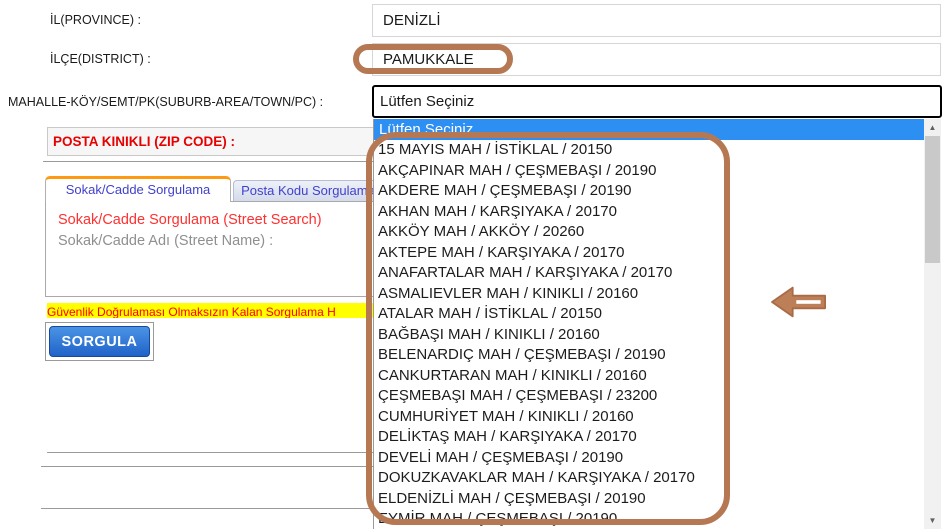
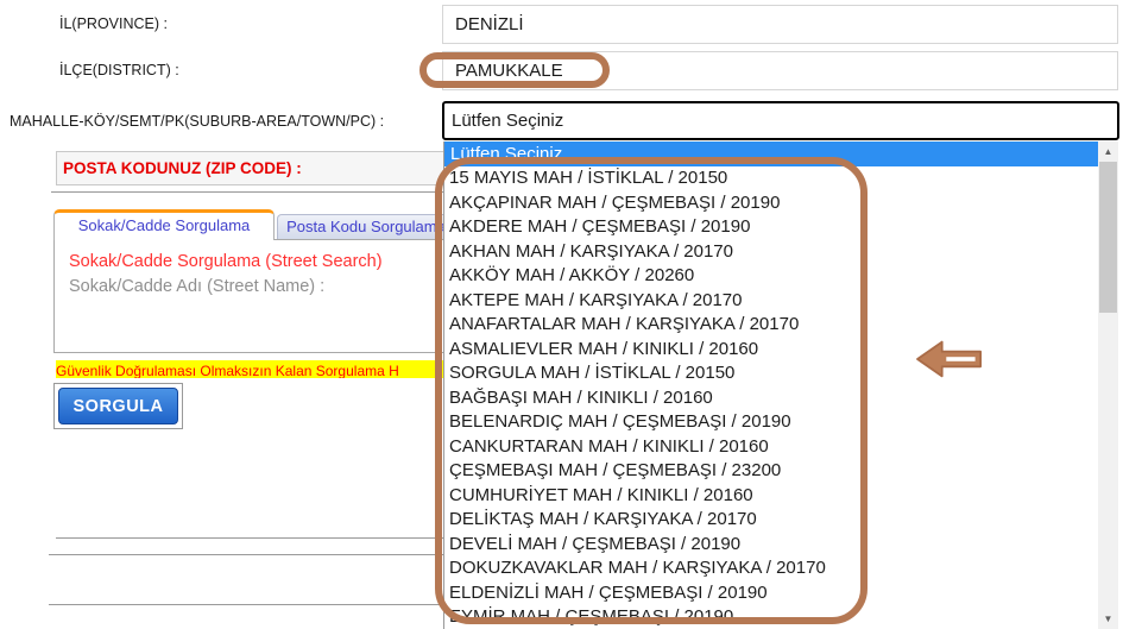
  İL(PROVINCE) :
  DENİZLİ
  İLÇE(DISTRICT) :
  PAMUKKALE
  MAHALLE-KÖY/SEMT/PK(SUBURB-AREA/TOWN/PC) :
  Lütfen Seçiniz
- POSTA KINIKLI (ZIP CODE) :
+ POSTA KODUNUZ (ZIP CODE) :
  Sokak/Cadde Sorgulama
  Posta Kodu Sorgulama
  Sokak/Cadde Sorgulama (Street Search)
  Sokak/Cadde Adı (Street Name) :
  Güvenlik Doğrulaması Olmaksızın Kalan Sorgulama H
  SORGULA
  Lütfen Seciniz
  15 MAYIS MAH / İSTİKLAL / 20150
  AKÇAPINAR MAH / ÇEŞMEBAŞI / 20190
  AKDERE MAH / ÇEŞMEBAŞI / 20190
  AKHAN MAH / KARŞIYAKA / 20170
  AKKÖY MAH / AKKÖY / 20260
  AKTEPE MAH / KARŞIYAKA / 20170
  ANAFARTALAR MAH / KARŞIYAKA / 20170
  ASMALIEVLER MAH / KINIKLI / 20160
- ATALAR MAH / İSTİKLAL / 20150
+ SORGULA MAH / İSTİKLAL / 20150
  BAĞBAŞI MAH / KINIKLI / 20160
  BELENARDIÇ MAH / ÇEŞMEBAŞI / 20190
  CANKURTARAN MAH / KINIKLI / 20160
  ÇEŞMEBAŞI MAH / ÇEŞMEBAŞI / 23200
  CUMHURİYET MAH / KINIKLI / 20160
  DELİKTAŞ MAH / KARŞIYAKA / 20170
  DEVELİ MAH / ÇEŞMEBAŞI / 20190
  DOKUZKAVAKLAR MAH / KARŞIYAKA / 20170
  ELDENİZLİ MAH / ÇEŞMEBAŞI / 20190
  EYMİR MAH / ÇEŞMEBAŞI / 20190
  ▲
  ▼
